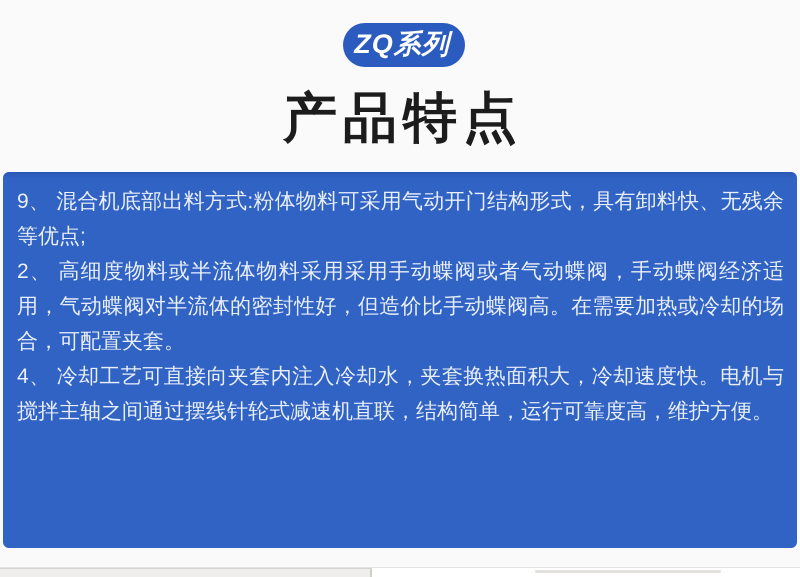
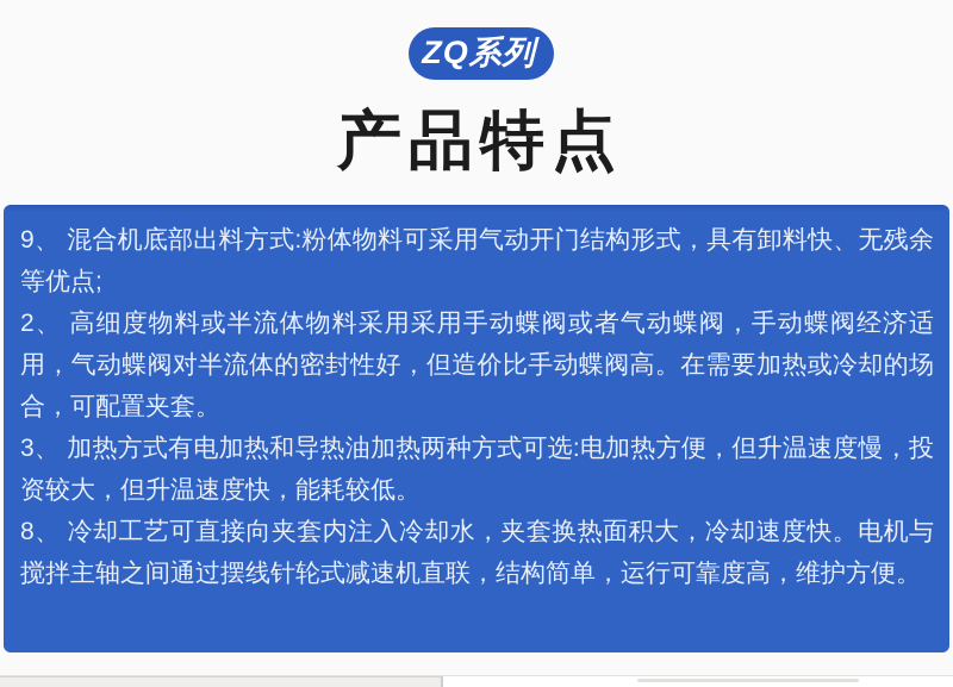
  ZQ系列
  产品特点
  9、 混合机底部出料方式:粉体物料可采用气动开门结构形式，具有卸料快、无残余等优点;
  2、 高细度物料或半流体物料采用采用手动蝶阀或者气动蝶阀，手动蝶阀经济适用，气动蝶阀对半流体的密封性好，但造价比手动蝶阀高。在需要加热或冷却的场合，可配置夹套。
+ 3、 加热方式有电加热和导热油加热两种方式可选:电加热方便，但升温速度慢，投资较大，但升温速度快，能耗较低。
- 4、 冷却工艺可直接向夹套内注入冷却水，夹套换热面积大，冷却速度快。电机与搅拌主轴之间通过摆线针轮式减速机直联，结构简单，运行可靠度高，维护方便。
+ 8、 冷却工艺可直接向夹套内注入冷却水，夹套换热面积大，冷却速度快。电机与搅拌主轴之间通过摆线针轮式减速机直联，结构简单，运行可靠度高，维护方便。
